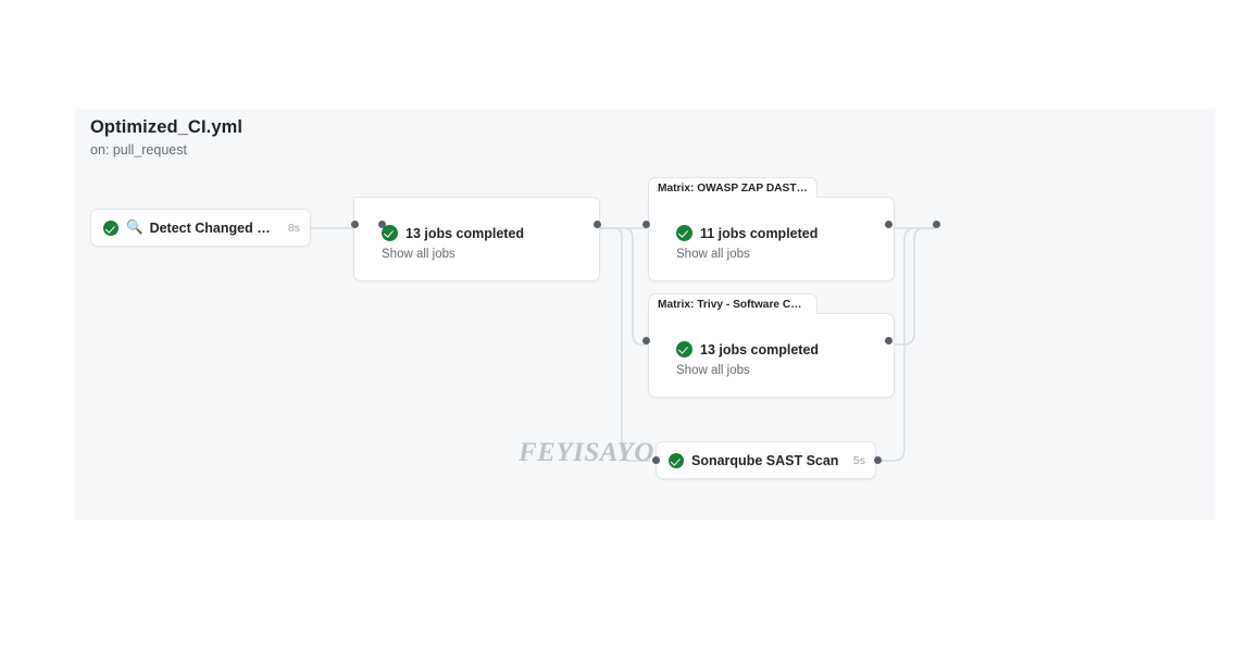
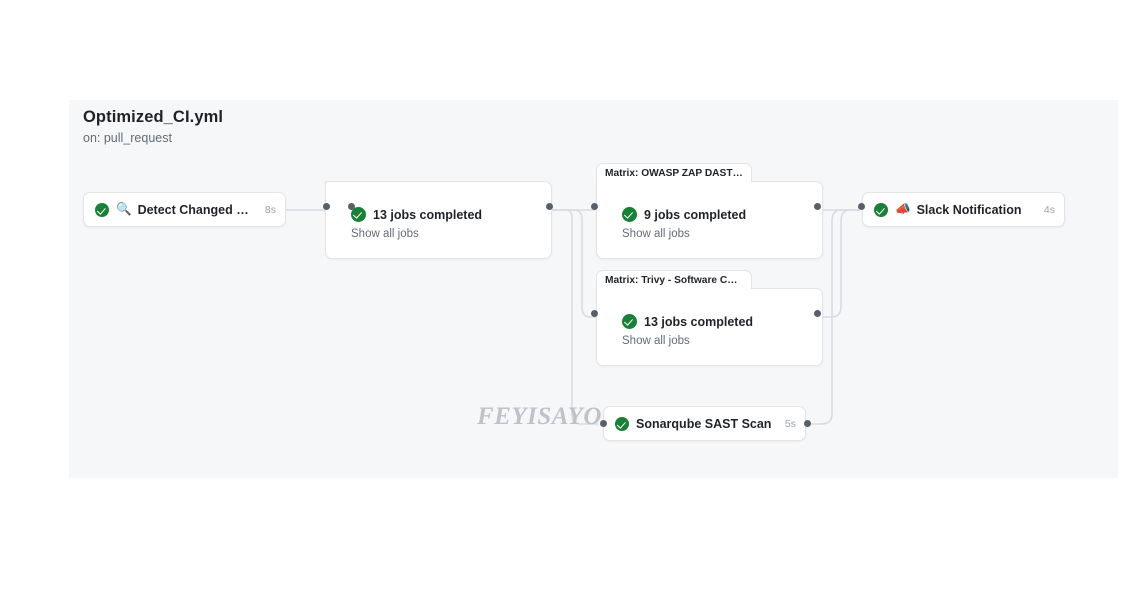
  Optimized_CI.yml
  on: pull_request
  🔍
  Detect Changed Pro
  8s
  13 jobs completed
  Show all jobs
  Matrix: OWASP ZAP DAST B
- 11 jobs completed
+ 9 jobs completed
  Show all jobs
  Matrix: Trivy - Software Com
  13 jobs completed
  Show all jobs
  Sonarqube SAST Scan
  5s
+ 📣
+ Slack Notification
+ 4s
